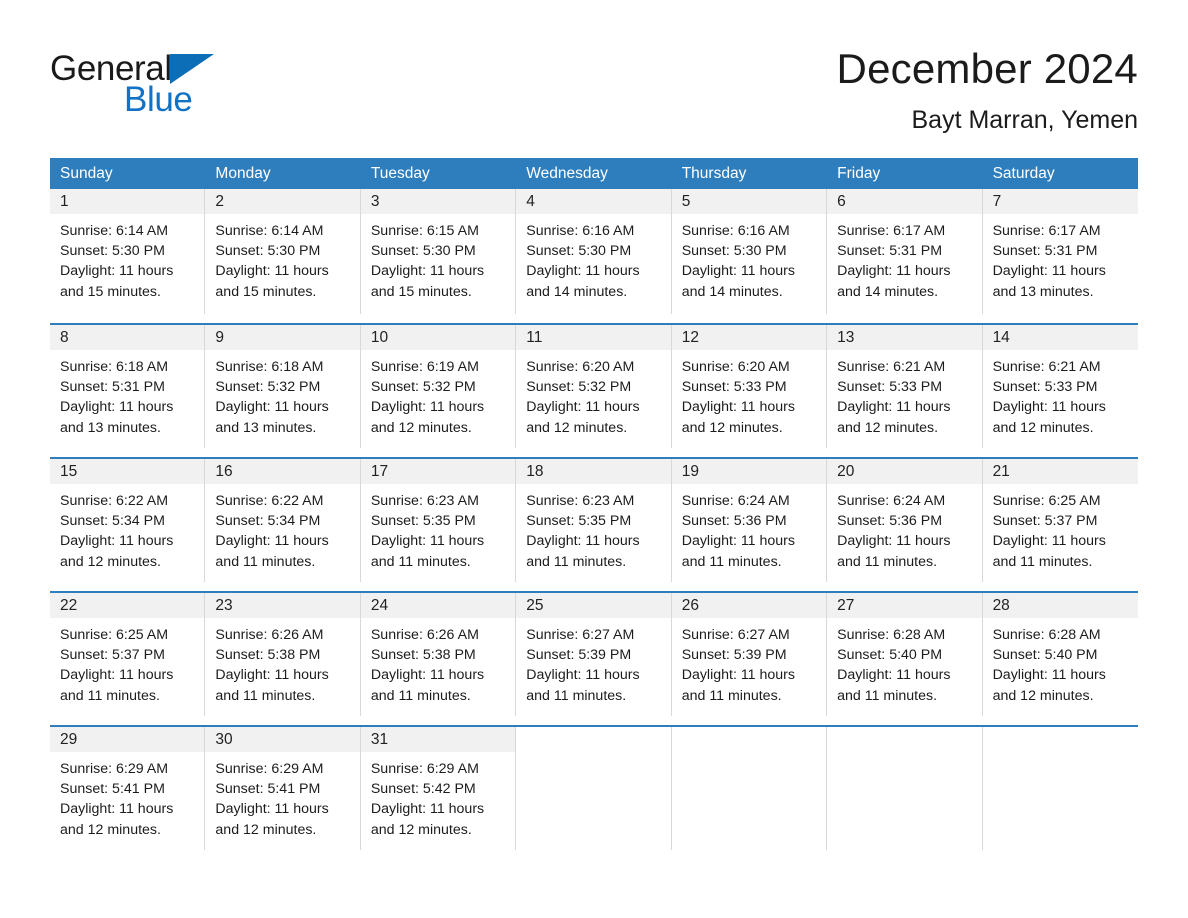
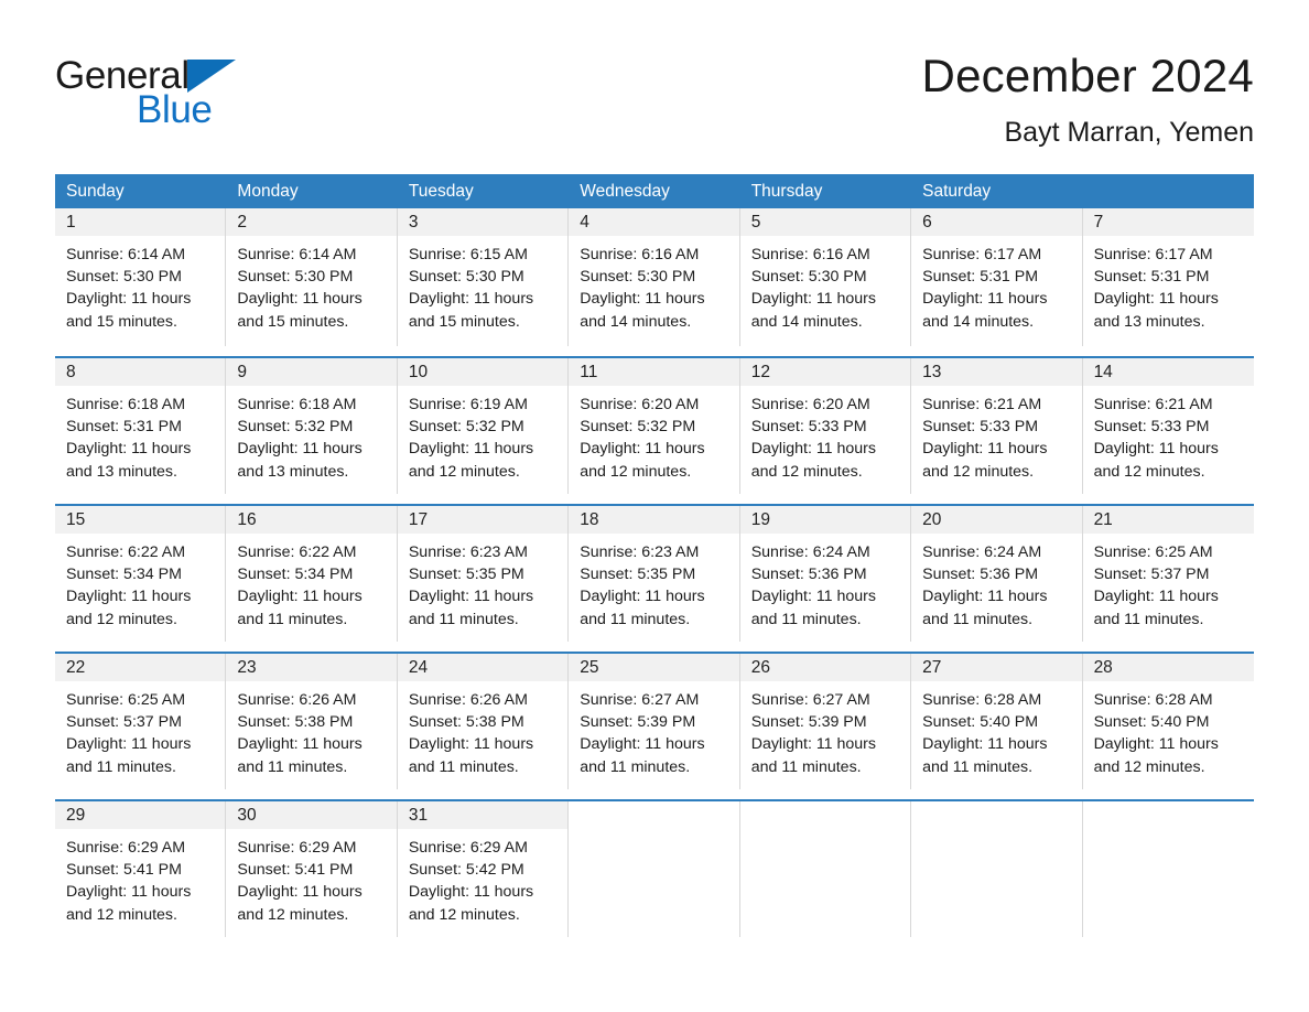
  General
  Blue
  December 2024
  Bayt Marran, Yemen
  Sunday
  Monday
  Tuesday
  Wednesday
  Thursday
- Friday
  Saturday
  1
  Sunrise: 6:14 AM
  Sunset: 5:30 PM
  Daylight: 11 hours
  and 15 minutes.
  2
  Sunrise: 6:14 AM
  Sunset: 5:30 PM
  Daylight: 11 hours
  and 15 minutes.
  3
  Sunrise: 6:15 AM
  Sunset: 5:30 PM
  Daylight: 11 hours
  and 15 minutes.
  4
  Sunrise: 6:16 AM
  Sunset: 5:30 PM
  Daylight: 11 hours
  and 14 minutes.
  5
  Sunrise: 6:16 AM
  Sunset: 5:30 PM
  Daylight: 11 hours
  and 14 minutes.
  6
  Sunrise: 6:17 AM
  Sunset: 5:31 PM
  Daylight: 11 hours
  and 14 minutes.
  7
  Sunrise: 6:17 AM
  Sunset: 5:31 PM
  Daylight: 11 hours
  and 13 minutes.
  8
  Sunrise: 6:18 AM
  Sunset: 5:31 PM
  Daylight: 11 hours
  and 13 minutes.
  9
  Sunrise: 6:18 AM
  Sunset: 5:32 PM
  Daylight: 11 hours
  and 13 minutes.
  10
  Sunrise: 6:19 AM
  Sunset: 5:32 PM
  Daylight: 11 hours
  and 12 minutes.
  11
  Sunrise: 6:20 AM
  Sunset: 5:32 PM
  Daylight: 11 hours
  and 12 minutes.
  12
  Sunrise: 6:20 AM
  Sunset: 5:33 PM
  Daylight: 11 hours
  and 12 minutes.
  13
  Sunrise: 6:21 AM
  Sunset: 5:33 PM
  Daylight: 11 hours
  and 12 minutes.
  14
  Sunrise: 6:21 AM
  Sunset: 5:33 PM
  Daylight: 11 hours
  and 12 minutes.
  15
  Sunrise: 6:22 AM
  Sunset: 5:34 PM
  Daylight: 11 hours
  and 12 minutes.
  16
  Sunrise: 6:22 AM
  Sunset: 5:34 PM
  Daylight: 11 hours
  and 11 minutes.
  17
  Sunrise: 6:23 AM
  Sunset: 5:35 PM
  Daylight: 11 hours
  and 11 minutes.
  18
  Sunrise: 6:23 AM
  Sunset: 5:35 PM
  Daylight: 11 hours
  and 11 minutes.
  19
  Sunrise: 6:24 AM
  Sunset: 5:36 PM
  Daylight: 11 hours
  and 11 minutes.
  20
  Sunrise: 6:24 AM
  Sunset: 5:36 PM
  Daylight: 11 hours
  and 11 minutes.
  21
  Sunrise: 6:25 AM
  Sunset: 5:37 PM
  Daylight: 11 hours
  and 11 minutes.
  22
  Sunrise: 6:25 AM
  Sunset: 5:37 PM
  Daylight: 11 hours
  and 11 minutes.
  23
  Sunrise: 6:26 AM
  Sunset: 5:38 PM
  Daylight: 11 hours
  and 11 minutes.
  24
  Sunrise: 6:26 AM
  Sunset: 5:38 PM
  Daylight: 11 hours
  and 11 minutes.
  25
  Sunrise: 6:27 AM
  Sunset: 5:39 PM
  Daylight: 11 hours
  and 11 minutes.
  26
  Sunrise: 6:27 AM
  Sunset: 5:39 PM
  Daylight: 11 hours
  and 11 minutes.
  27
  Sunrise: 6:28 AM
  Sunset: 5:40 PM
  Daylight: 11 hours
  and 11 minutes.
  28
  Sunrise: 6:28 AM
  Sunset: 5:40 PM
  Daylight: 11 hours
  and 12 minutes.
  29
  Sunrise: 6:29 AM
  Sunset: 5:41 PM
  Daylight: 11 hours
  and 12 minutes.
  30
  Sunrise: 6:29 AM
  Sunset: 5:41 PM
  Daylight: 11 hours
  and 12 minutes.
  31
  Sunrise: 6:29 AM
  Sunset: 5:42 PM
  Daylight: 11 hours
  and 12 minutes.
